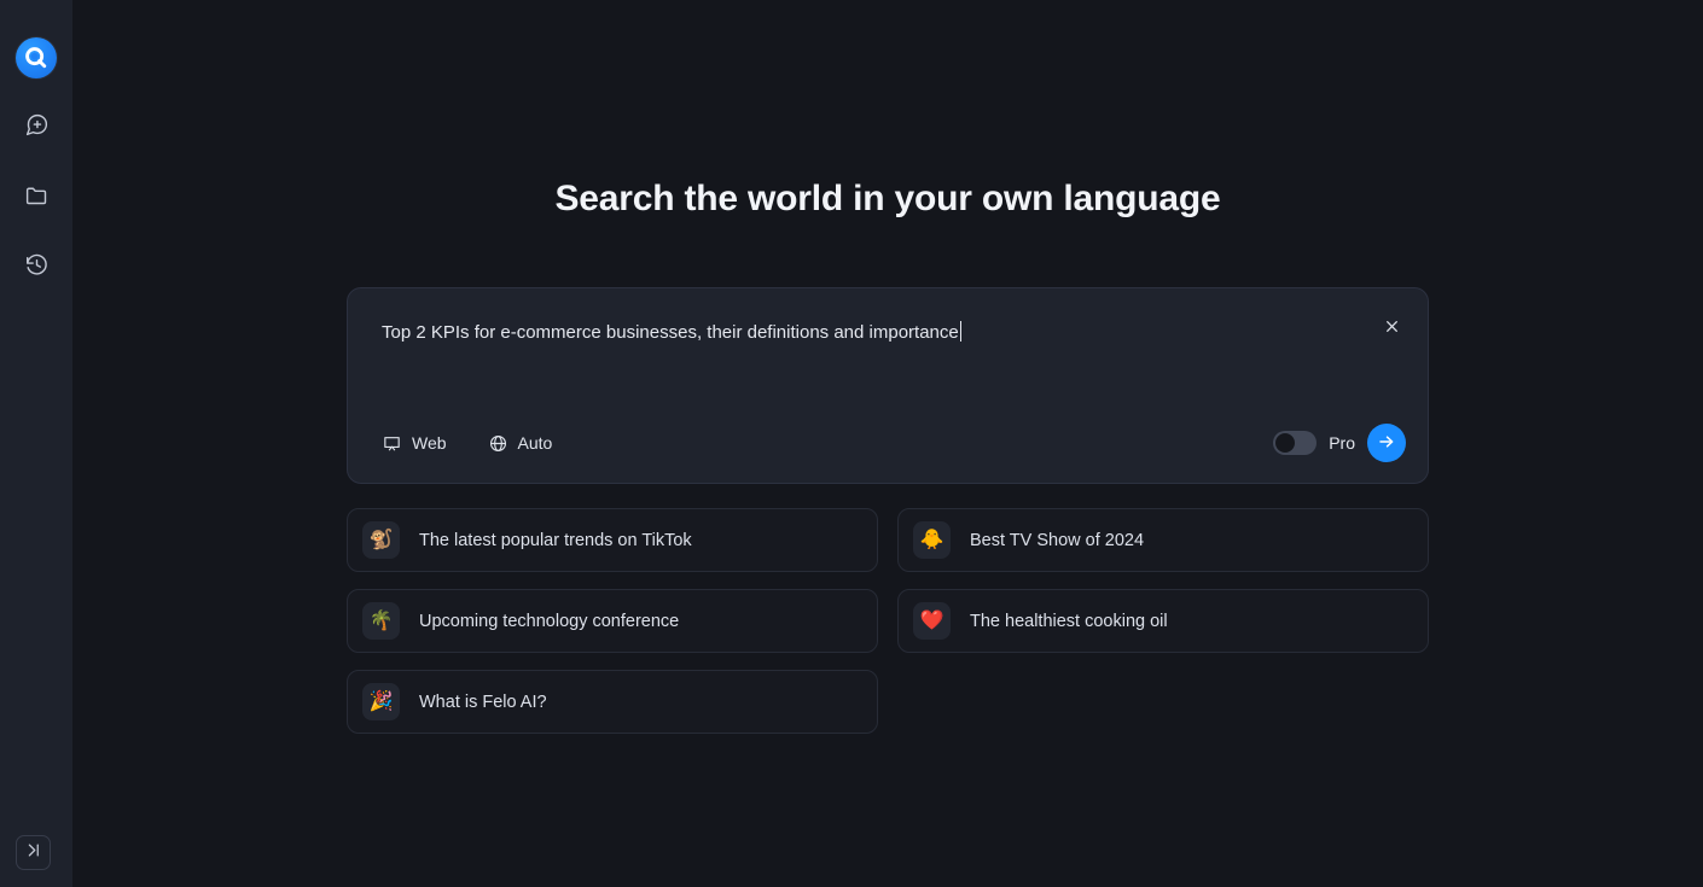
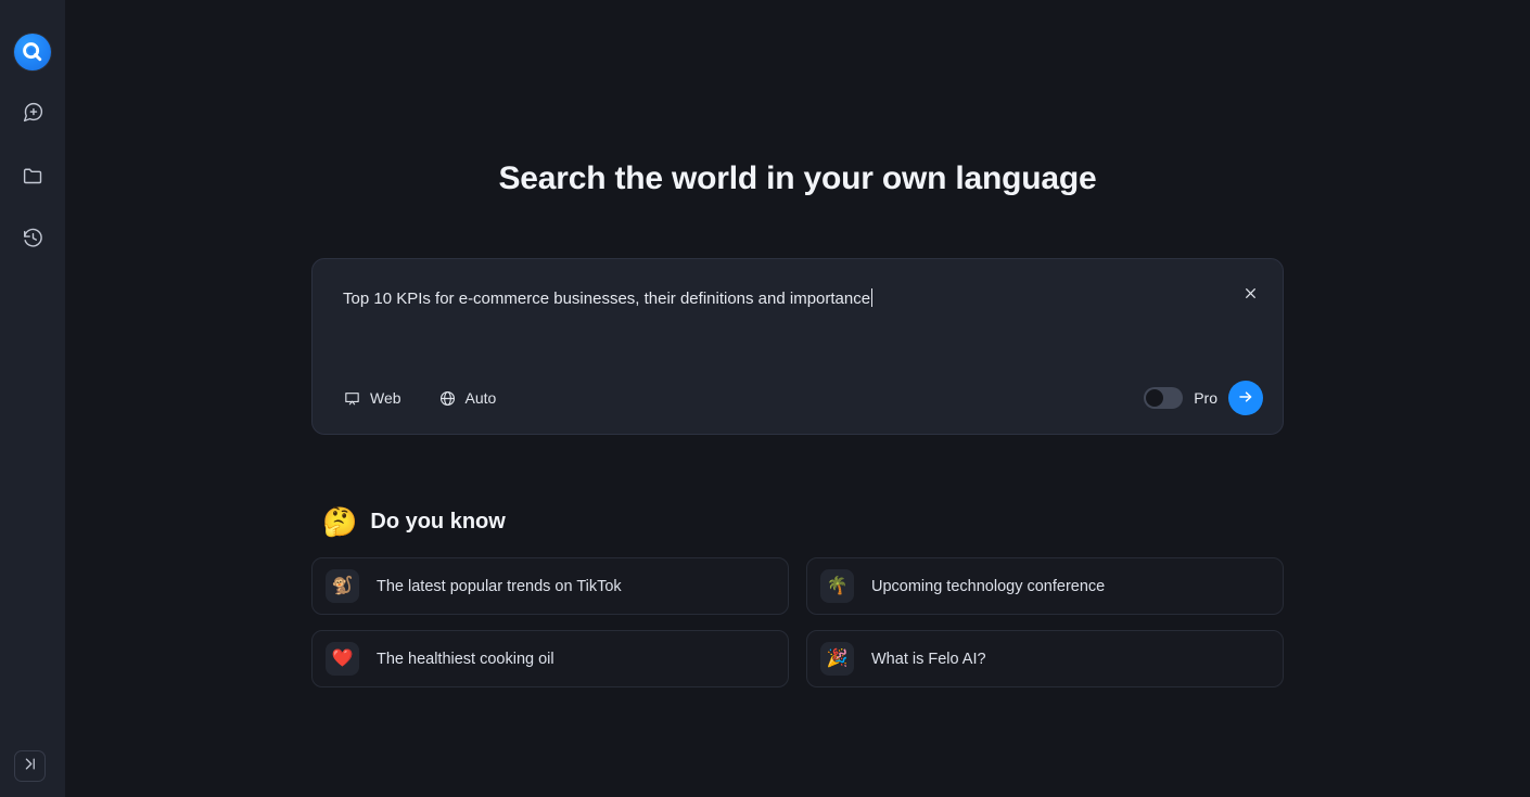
  Search the world in your own language
- Top 2 KPIs for e-commerce businesses, their definitions and importance
+ Top 10 KPIs for e-commerce businesses, their definitions and importance
  Web
  Auto
  Pro
+ 🤔
+ Do you know
  🐒
  The latest popular trends on TikTok
- 🐥
- Best TV Show of 2024
  🌴
  Upcoming technology conference
  ❤️
  The healthiest cooking oil
  🎉
  What is Felo AI?
